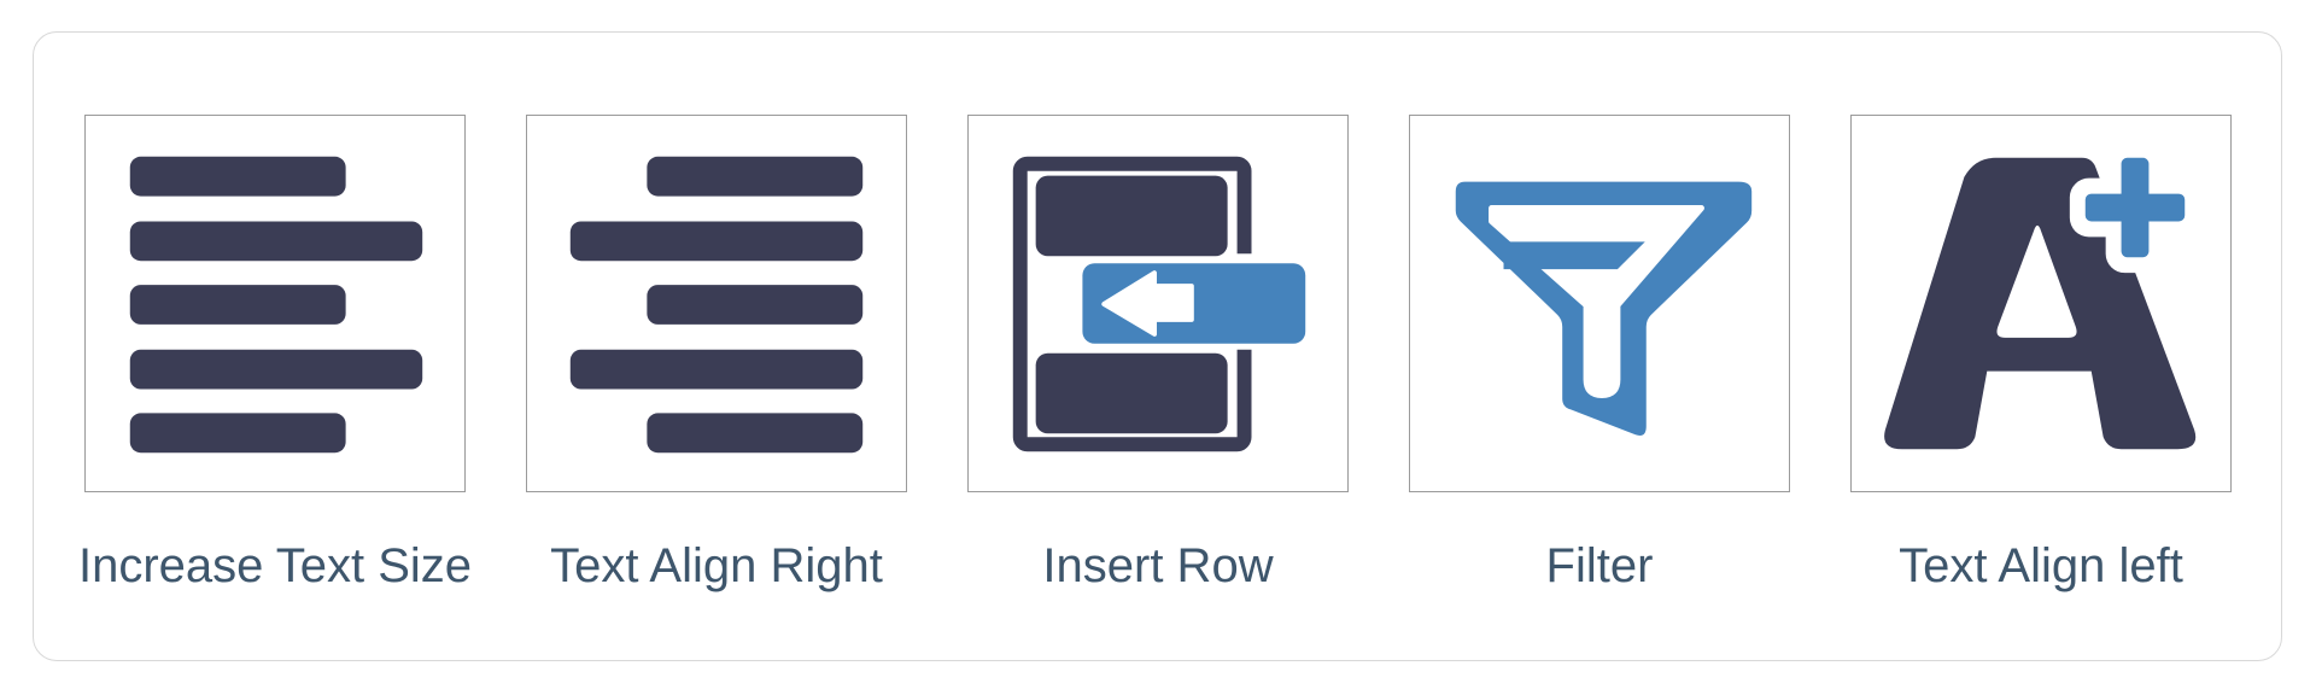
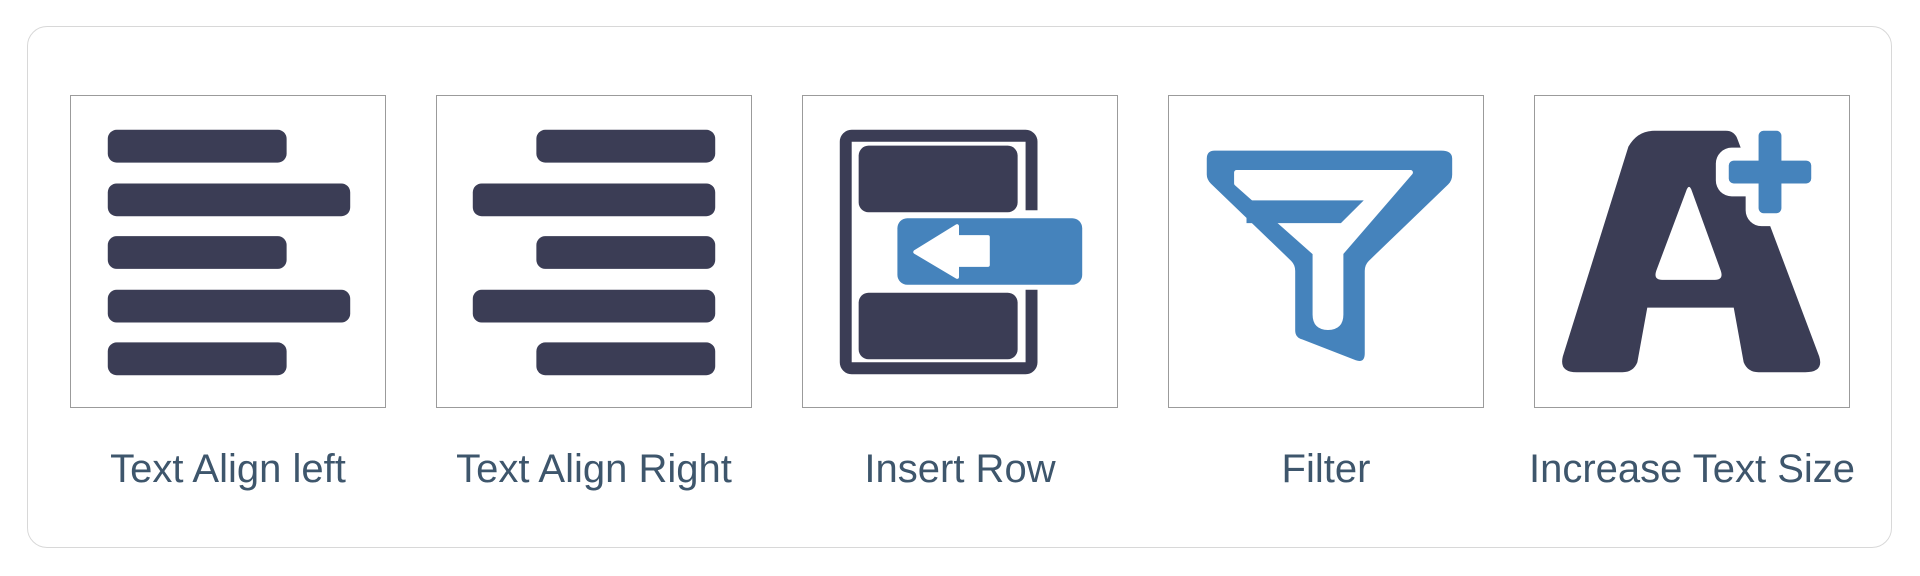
- Increase Text Size
+ Text Align left
  Text Align Right
  Insert Row
  Filter
- Text Align left
+ Increase Text Size
